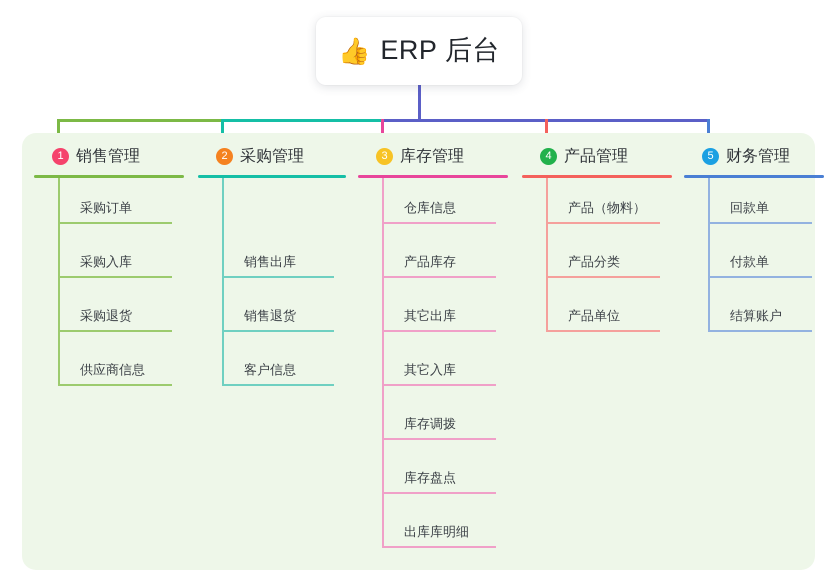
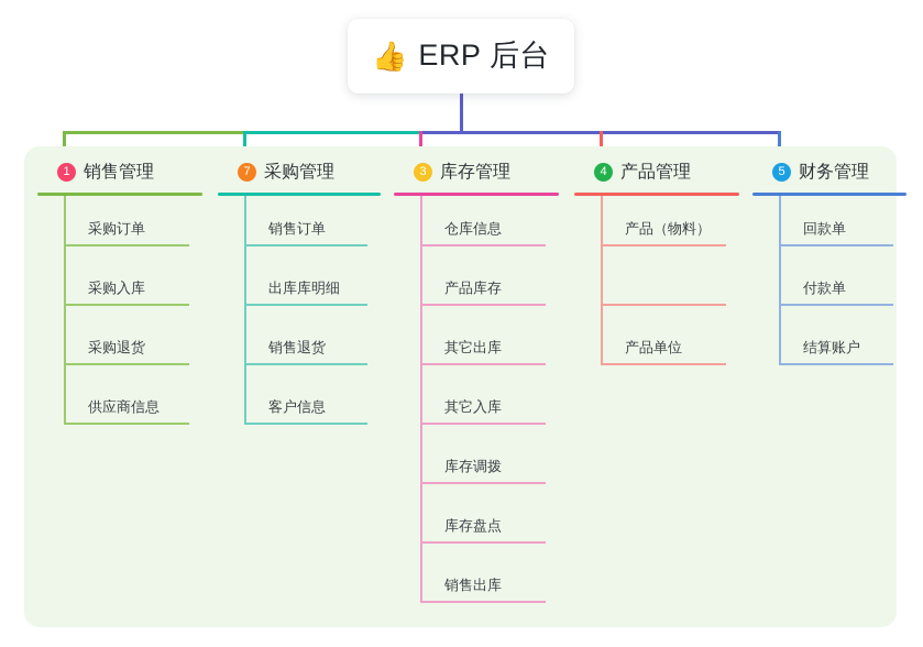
  1
  销售管理
  采购订单
  采购入库
  采购退货
  供应商信息
- 2
+ 7
  采购管理
+ 销售订单
- 销售出库
+ 出库库明细
  销售退货
  客户信息
  3
  库存管理
  仓库信息
  产品库存
  其它出库
  其它入库
  库存调拨
  库存盘点
- 出库库明细
+ 销售出库
  4
  产品管理
  产品（物料）
- 产品分类
  产品单位
  5
  财务管理
  回款单
  付款单
  结算账户
  👍
  ERP 后台
